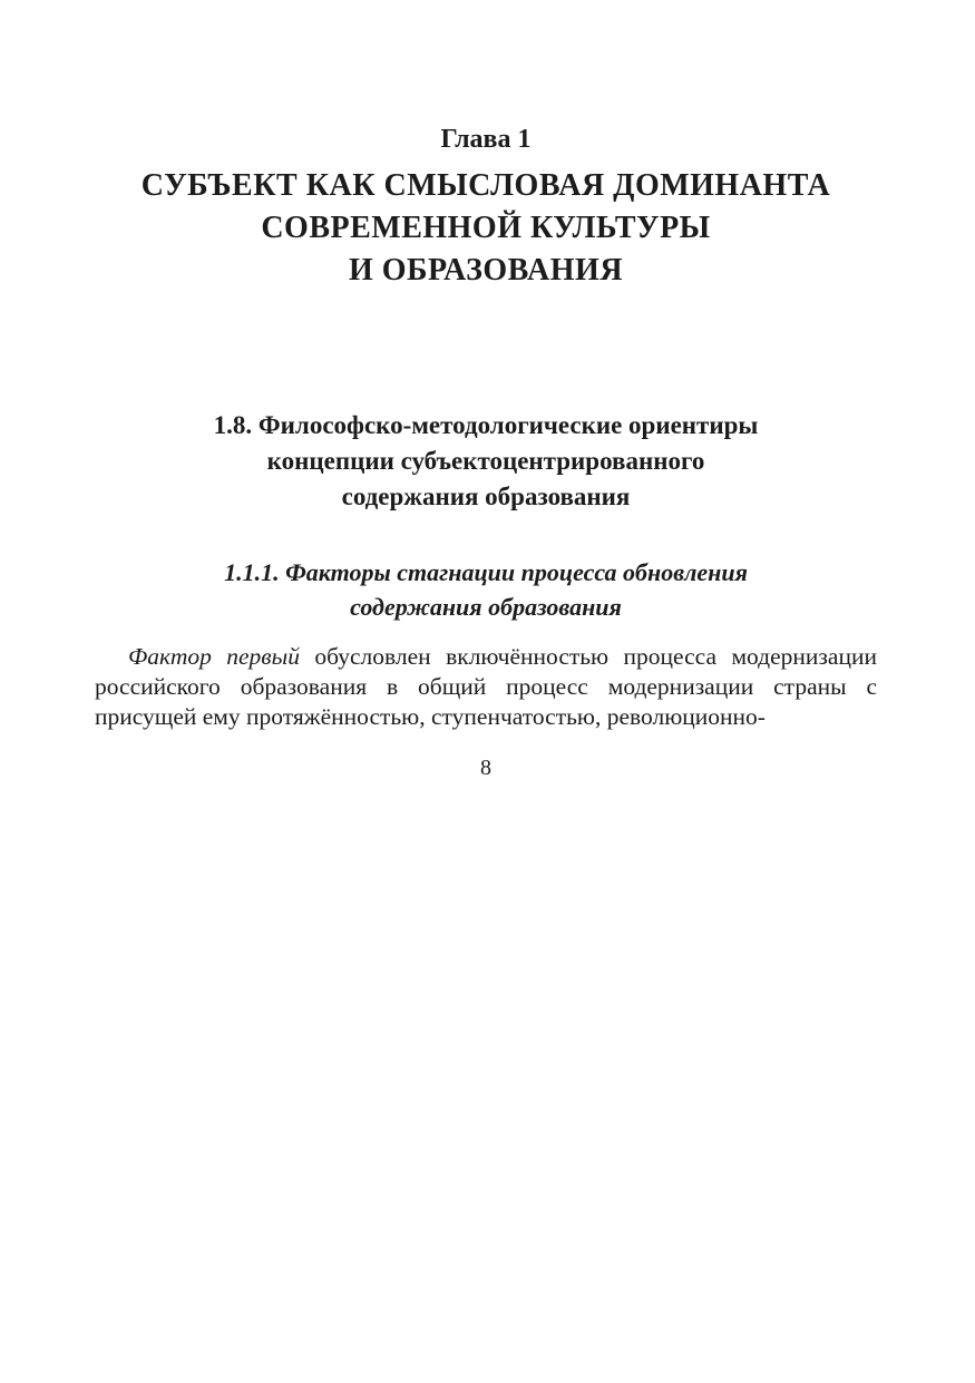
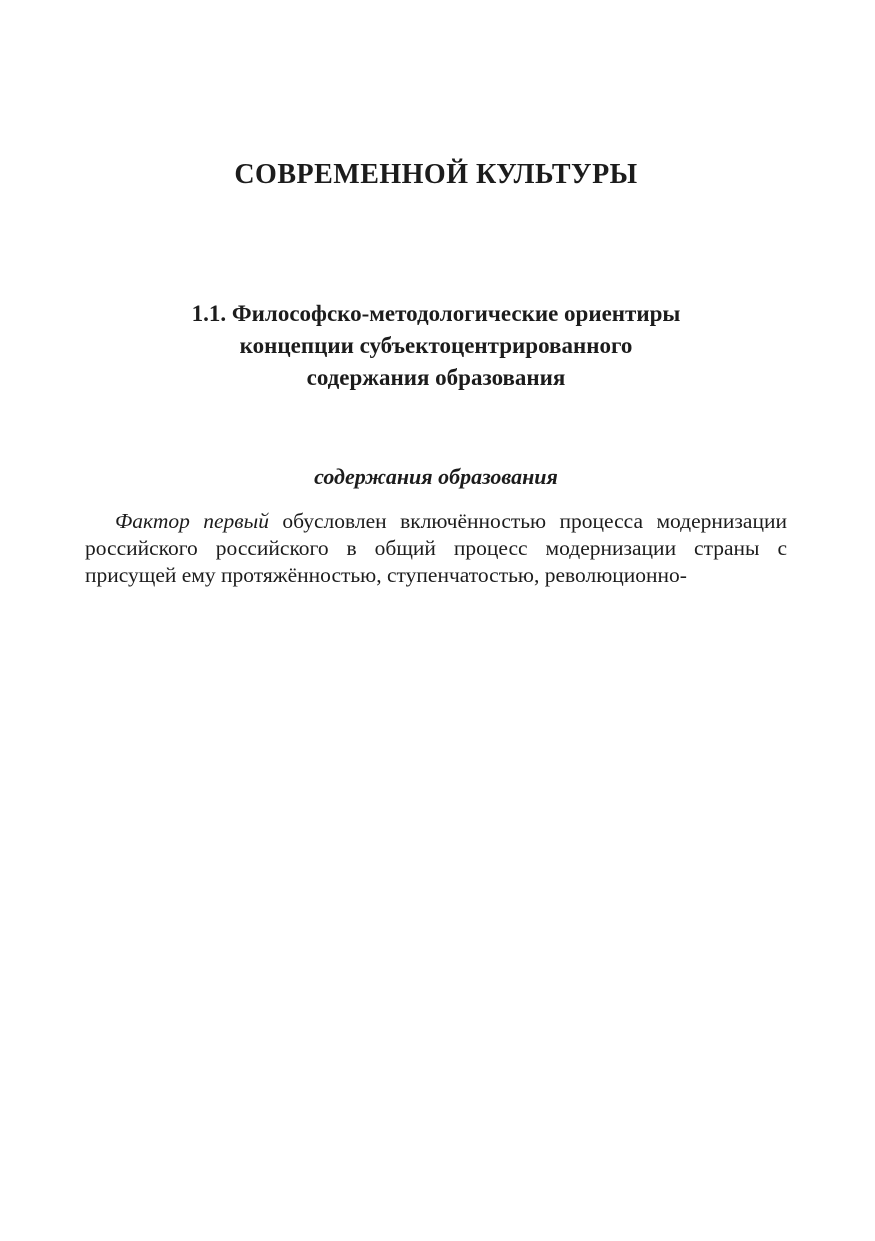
- Глава 1
- СУБЪЕКТ КАК СМЫСЛОВАЯ ДОМИНАНТА
  СОВРЕМЕННОЙ КУЛЬТУРЫ
- И ОБРАЗОВАНИЯ
- 1.8. Философско-методологические ориентиры
+ 1.1. Философско-методологические ориентиры
  концепции субъектоцентрированного
  содержания образования
- 1.1.1. Факторы стагнации процесса обновления
  содержания образования
- Фактор первый обусловлен включённостью процесса модернизации российского образования в общий процесс модернизации страны с присущей ему протяжённостью, ступенчатостью, революционно-
+ Фактор первый обусловлен включённостью процесса модернизации российского российского в общий процесс модернизации страны с присущей ему протяжённостью, ступенчатостью, революционно-
- 8
